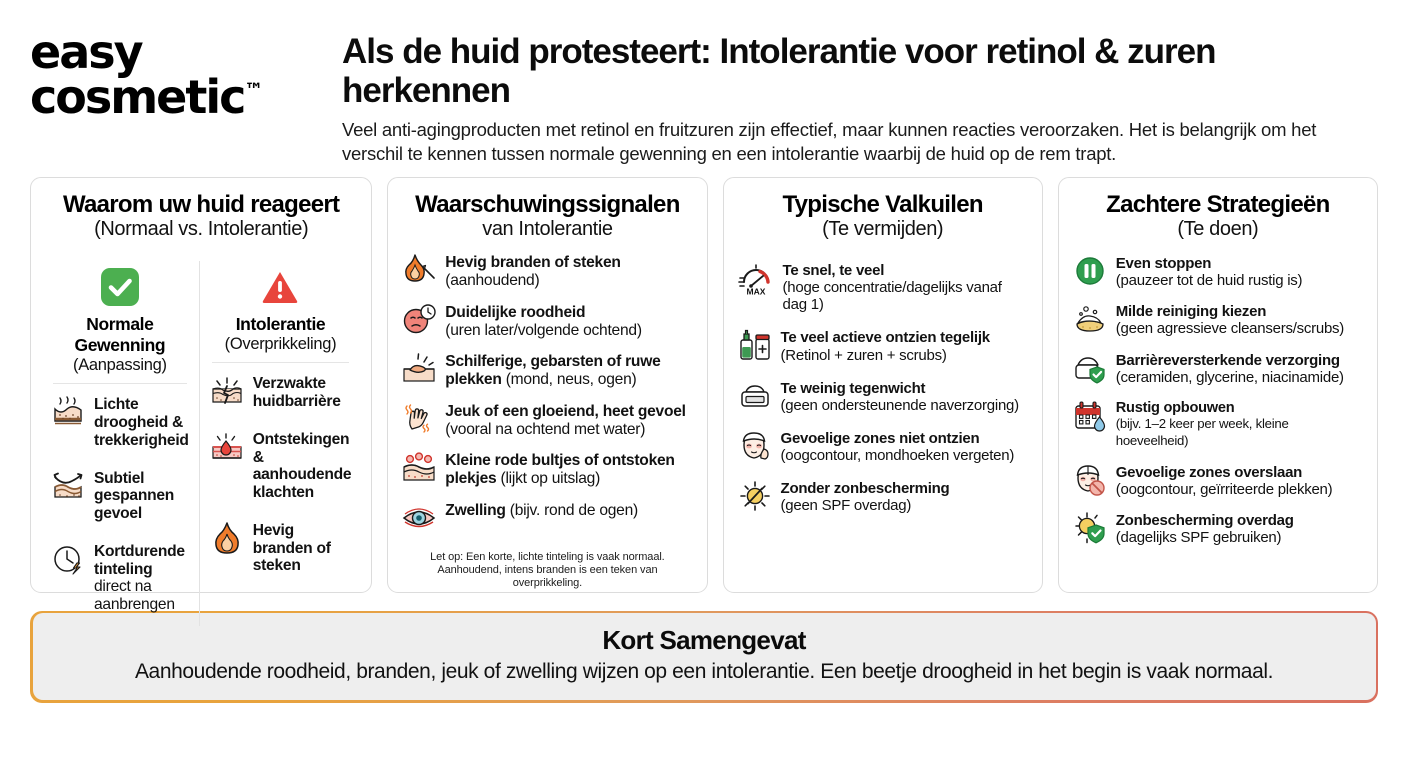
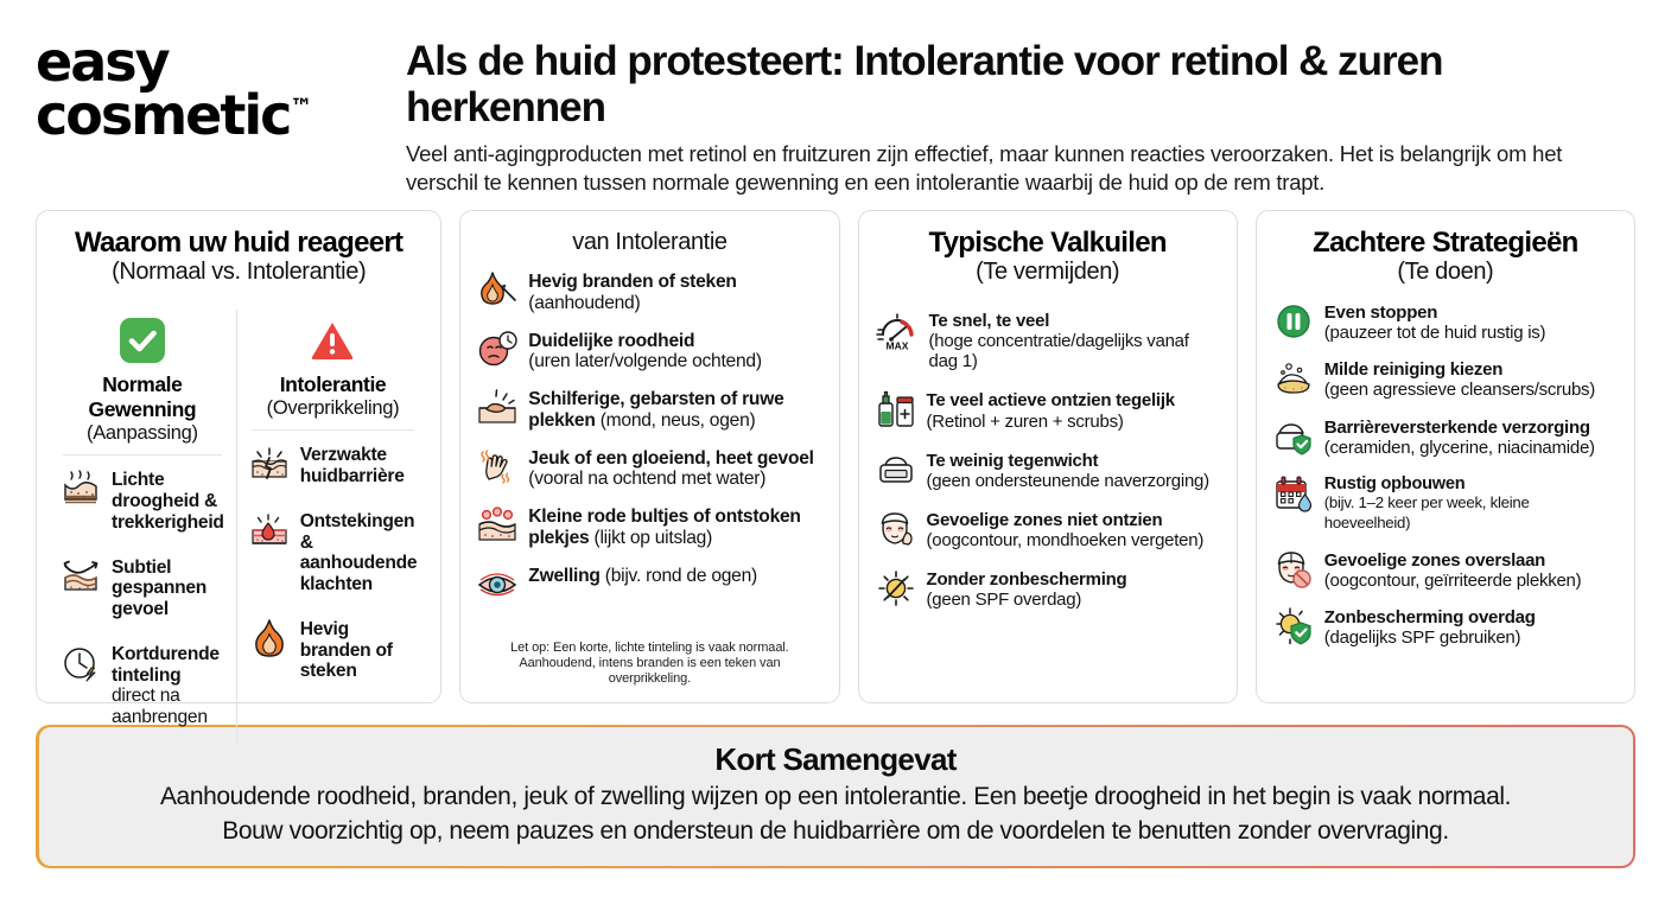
  easy
  cosmetic™
  Als de huid protesteert: Intolerantie voor retinol & zuren herkennen
  Veel anti-agingproducten met retinol en fruitzuren zijn effectief, maar kunnen reacties veroorzaken. Het is belangrijk om het verschil te kennen tussen normale gewenning en een intolerantie waarbij de huid op de rem trapt.
  Waarom uw huid reageert
  (Normaal vs. Intolerantie)
  Normale Gewenning
  (Aanpassing)
  Lichte droogheid & trekkerigheid
  Subtiel gespannen gevoel
  Kortdurende tinteling direct na aanbrengen
  Intolerantie
  (Overprikkeling)
  Verzwakte huidbarrière
  Ontstekingen & aanhoudende klachten
  Hevig branden of steken
- Waarschuwingssignalen
  van Intolerantie
  Hevig branden of steken
  (aanhoudend)
  Duidelijke roodheid
  (uren later/volgende ochtend)
  Schilferige, gebarsten of ruwe plekken (mond, neus, ogen)
  Jeuk of een gloeiend, heet gevoel
  (vooral na ochtend met water)
  Kleine rode bultjes of ontstoken plekjes (lijkt op uitslag)
  Zwelling (bijv. rond de ogen)
  Let op: Een korte, lichte tinteling is vaak normaal.
  Aanhoudend, intens branden is een teken van overprikkeling.
  Typische Valkuilen
  (Te vermijden)
  MAX
  Te snel, te veel
  (hoge concentratie/dagelijks vanaf dag 1)
  Te veel actieve ontzien tegelijk
  (Retinol + zuren + scrubs)
  Te weinig tegenwicht
  (geen ondersteunende naverzorging)
  Gevoelige zones niet ontzien
  (oogcontour, mondhoeken vergeten)
  Zonder zonbescherming
  (geen SPF overdag)
  Zachtere Strategieën
  (Te doen)
  Even stoppen
  (pauzeer tot de huid rustig is)
  Milde reiniging kiezen
  (geen agressieve cleansers/scrubs)
  Barrièreversterkende verzorging
  (ceramiden, glycerine, niacinamide)
  Rustig opbouwen
  (bijv. 1–2 keer per week, kleine hoeveelheid)
  Gevoelige zones overslaan
  (oogcontour, geïrriteerde plekken)
  Zonbescherming overdag
  (dagelijks SPF gebruiken)
  Kort Samengevat
  Aanhoudende roodheid, branden, jeuk of zwelling wijzen op een intolerantie. Een beetje droogheid in het begin is vaak normaal.
+ Bouw voorzichtig op, neem pauzes en ondersteun de huidbarrière om de voordelen te benutten zonder overvraging.
